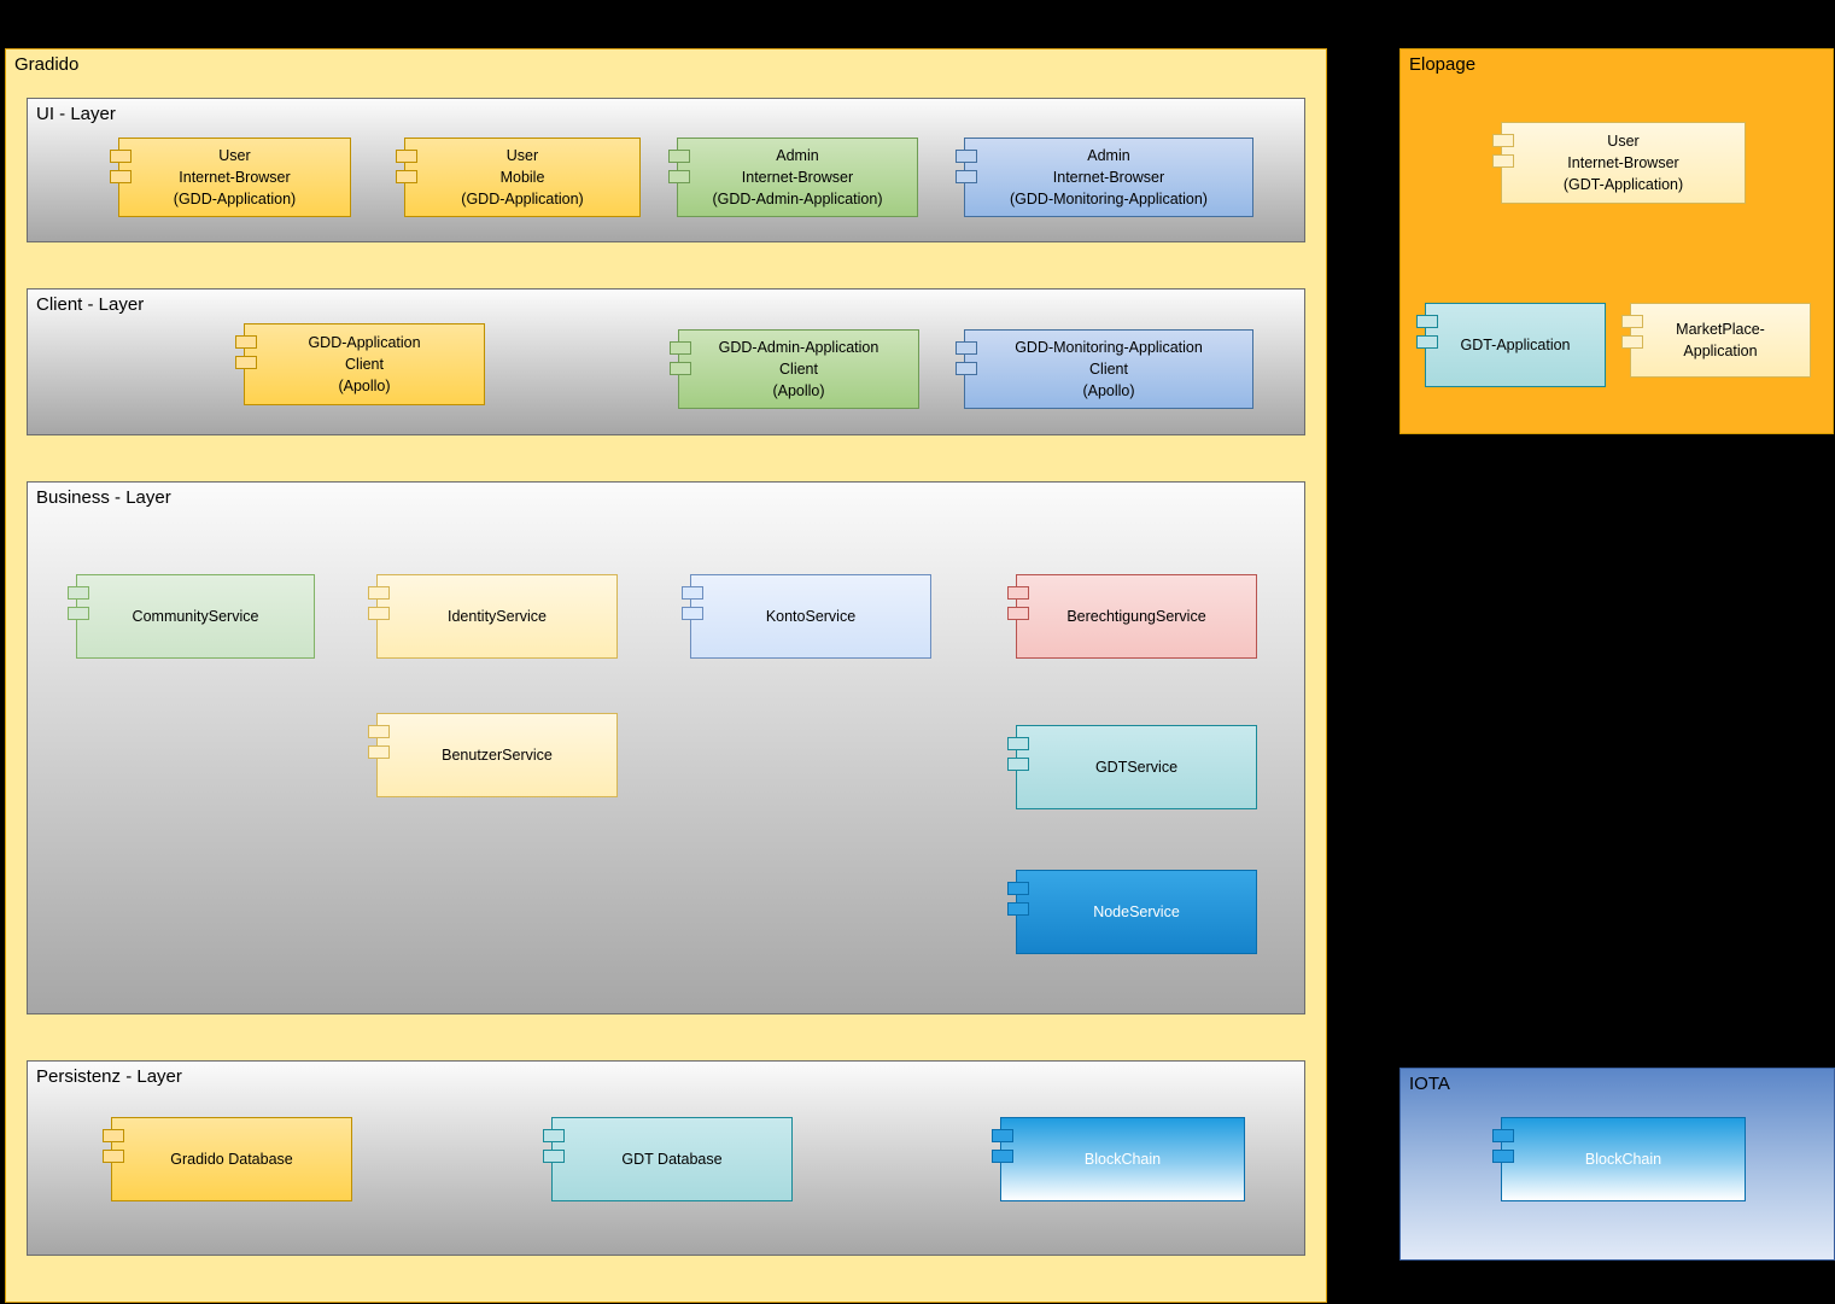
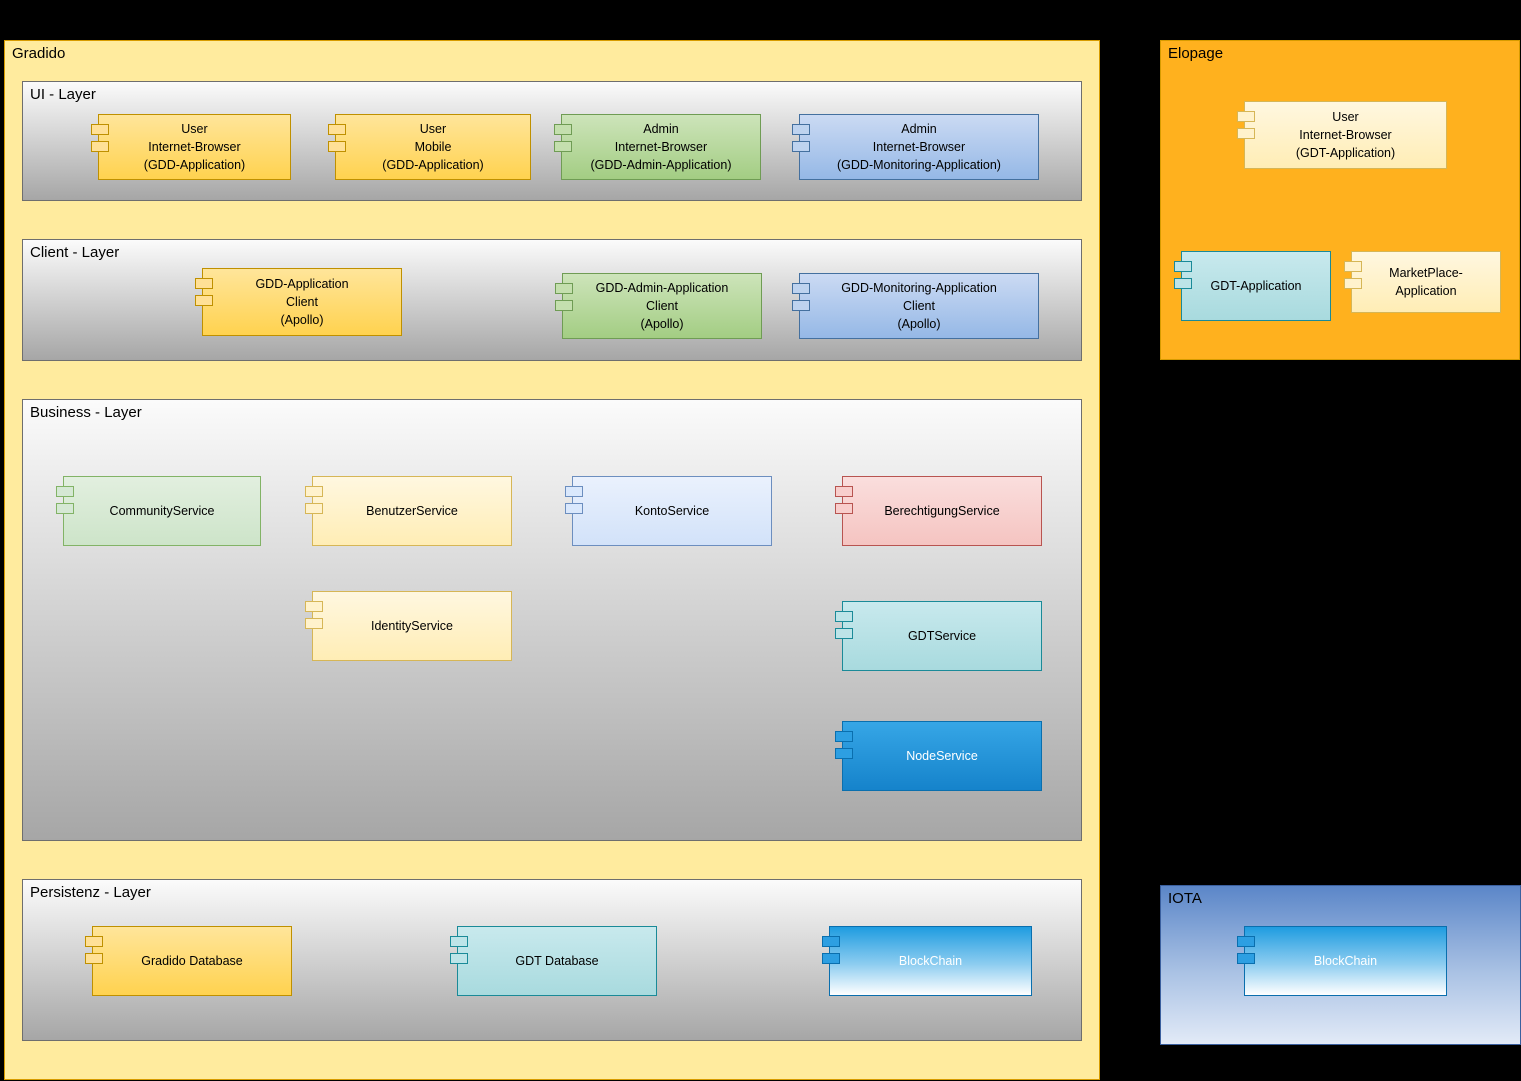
  Gradido
  UI - Layer
  User
  Internet-Browser
  (GDD-Application)
  User
  Mobile
  (GDD-Application)
  Admin
  Internet-Browser
  (GDD-Admin-Application)
  Admin
  Internet-Browser
  (GDD-Monitoring-Application)
  Client - Layer
  GDD-Application
  Client
  (Apollo)
  GDD-Admin-Application
  Client
  (Apollo)
  GDD-Monitoring-Application
  Client
  (Apollo)
  Business - Layer
  CommunityService
- IdentityService
+ BenutzerService
  KontoService
  BerechtigungService
- BenutzerService
+ IdentityService
  GDTService
  NodeService
  Persistenz - Layer
  Gradido Database
  GDT Database
  BlockChain
  Elopage
  User
  Internet-Browser
  (GDT-Application)
  GDT-Application
  MarketPlace-
  Application
  IOTA
  BlockChain
